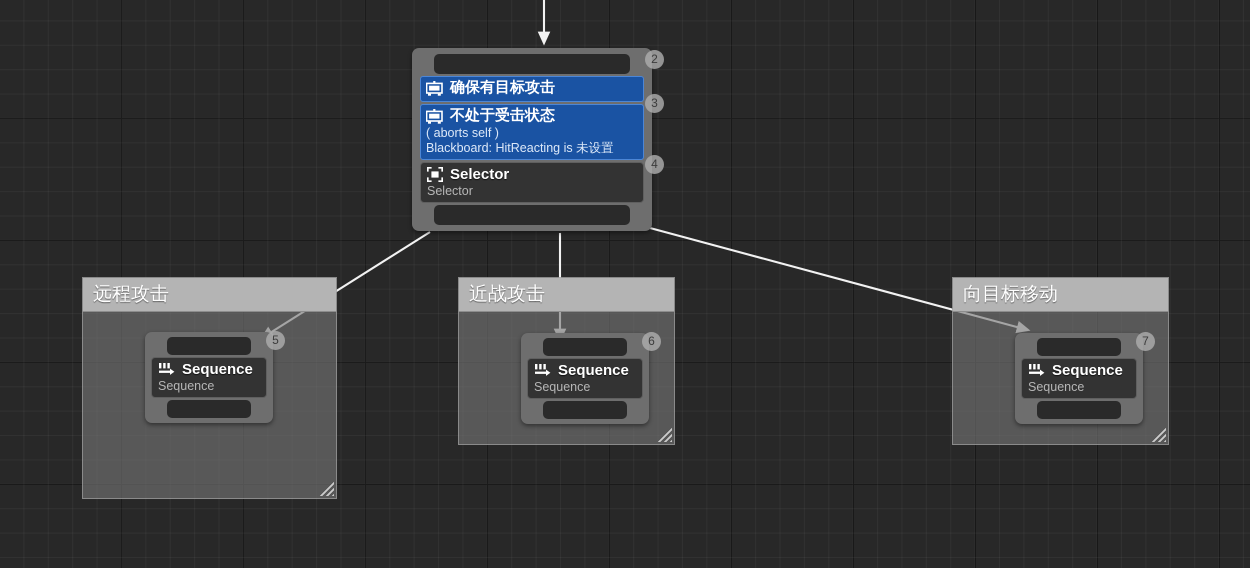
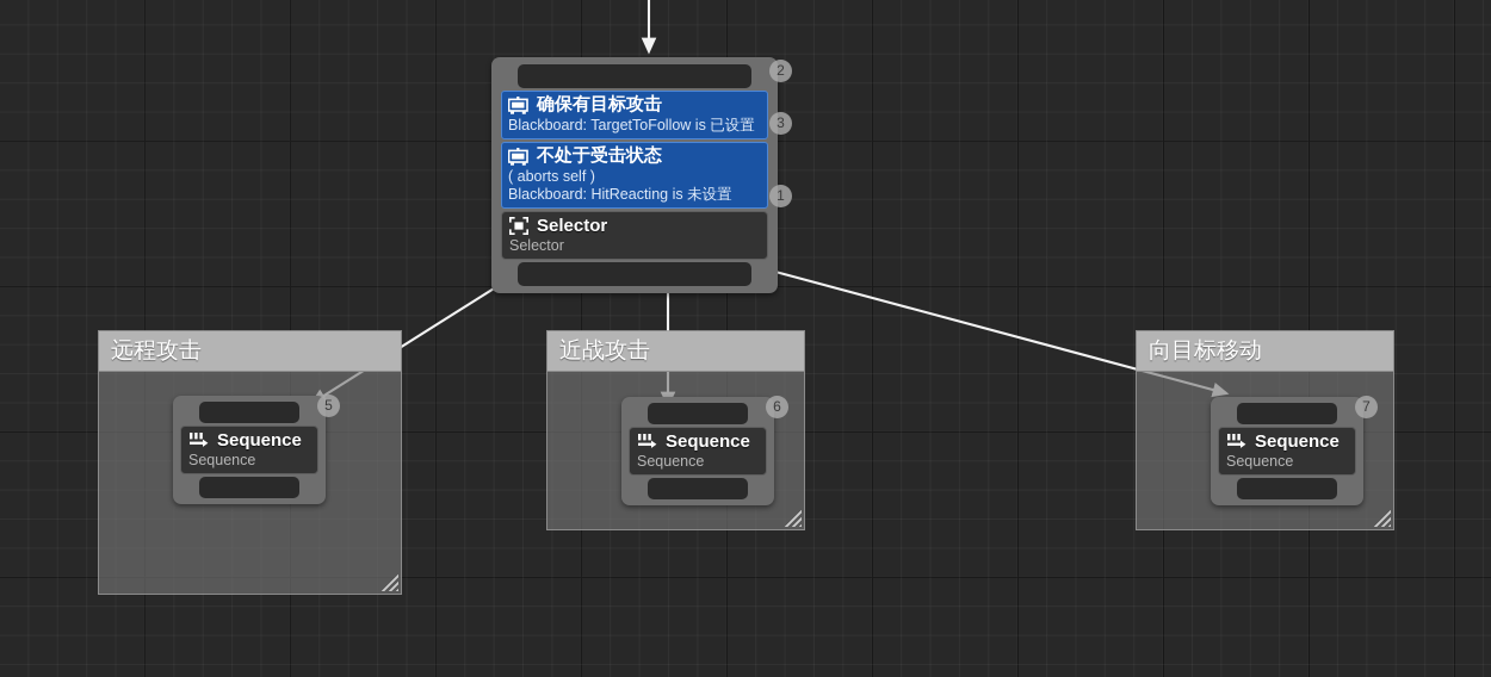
  远程攻击
  Sequence
  Sequence
  5
  近战攻击
  Sequence
  Sequence
  6
  向目标移动
  Sequence
  Sequence
  7
  确保有目标攻击
+ Blackboard: TargetToFollow is 已设置
  不处于受击状态
  ( aborts self )
  Blackboard: HitReacting is 未设置
  Selector
  Selector
  2
  3
- 4
+ 1
